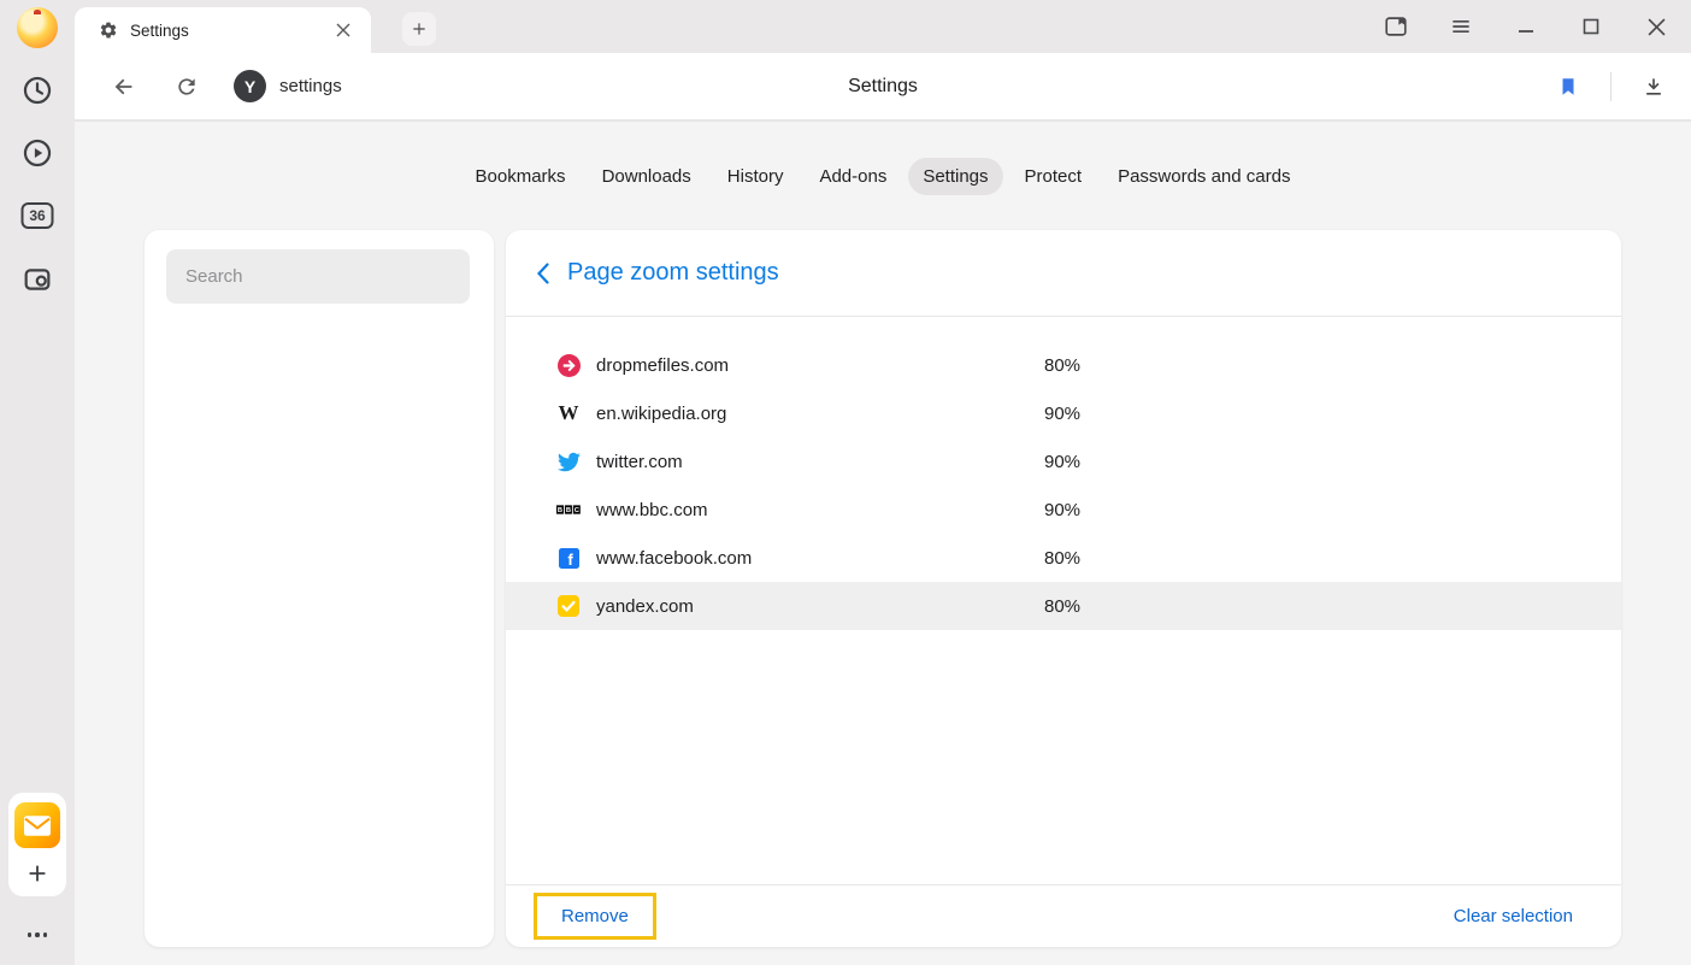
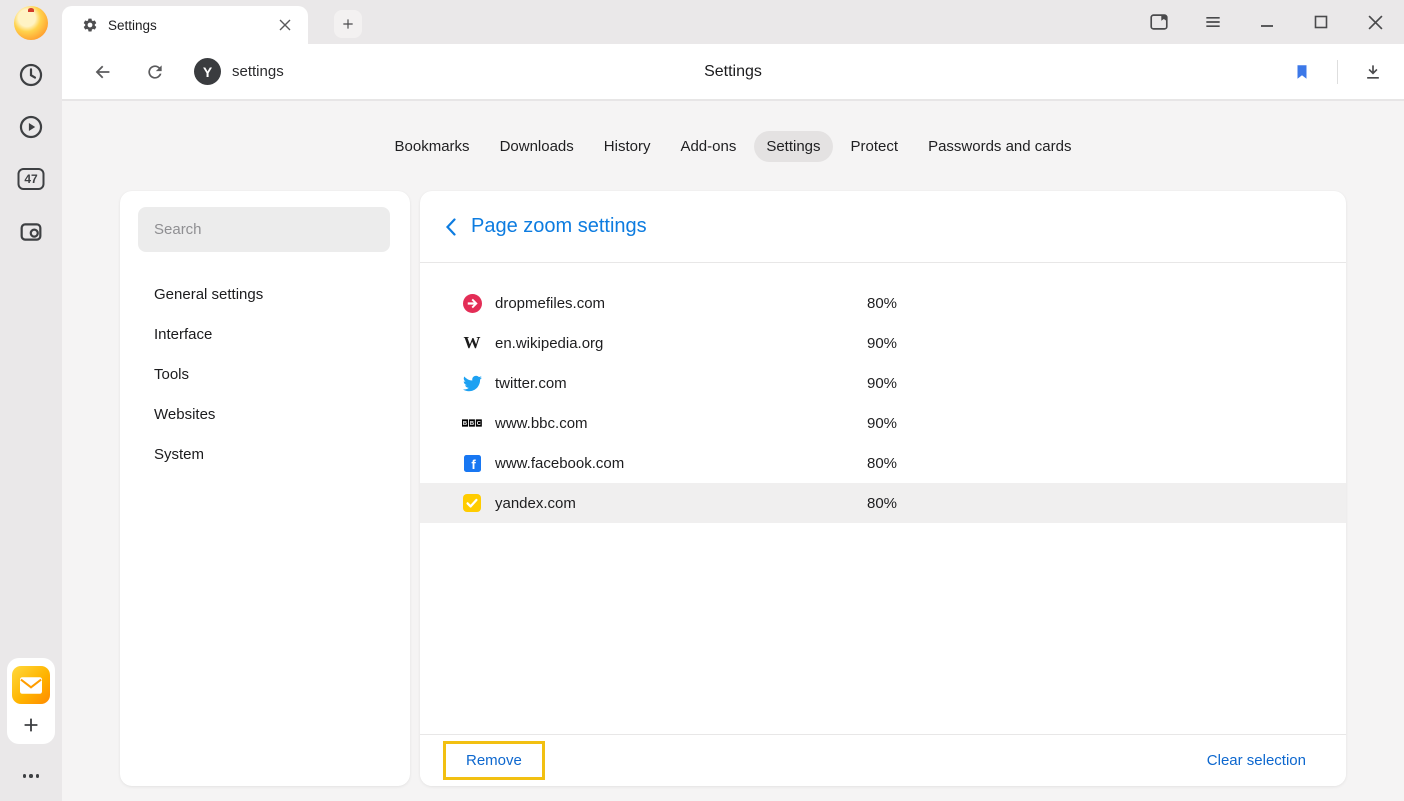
- 36
+ 47
  Settings
  Y
  settings
  Settings
  Bookmarks
  Downloads
  History
  Add-ons
  Settings
  Protect
  Passwords and cards
  Search
+ General settings
+ Interface
+ Tools
+ Websites
+ System
  Page zoom settings
  dropmefiles.com
  80%
  W
  en.wikipedia.org
  90%
  twitter.com
  90%
  www.bbc.com
  90%
  f
  www.facebook.com
  80%
  yandex.com
  80%
  Remove
  Clear selection
